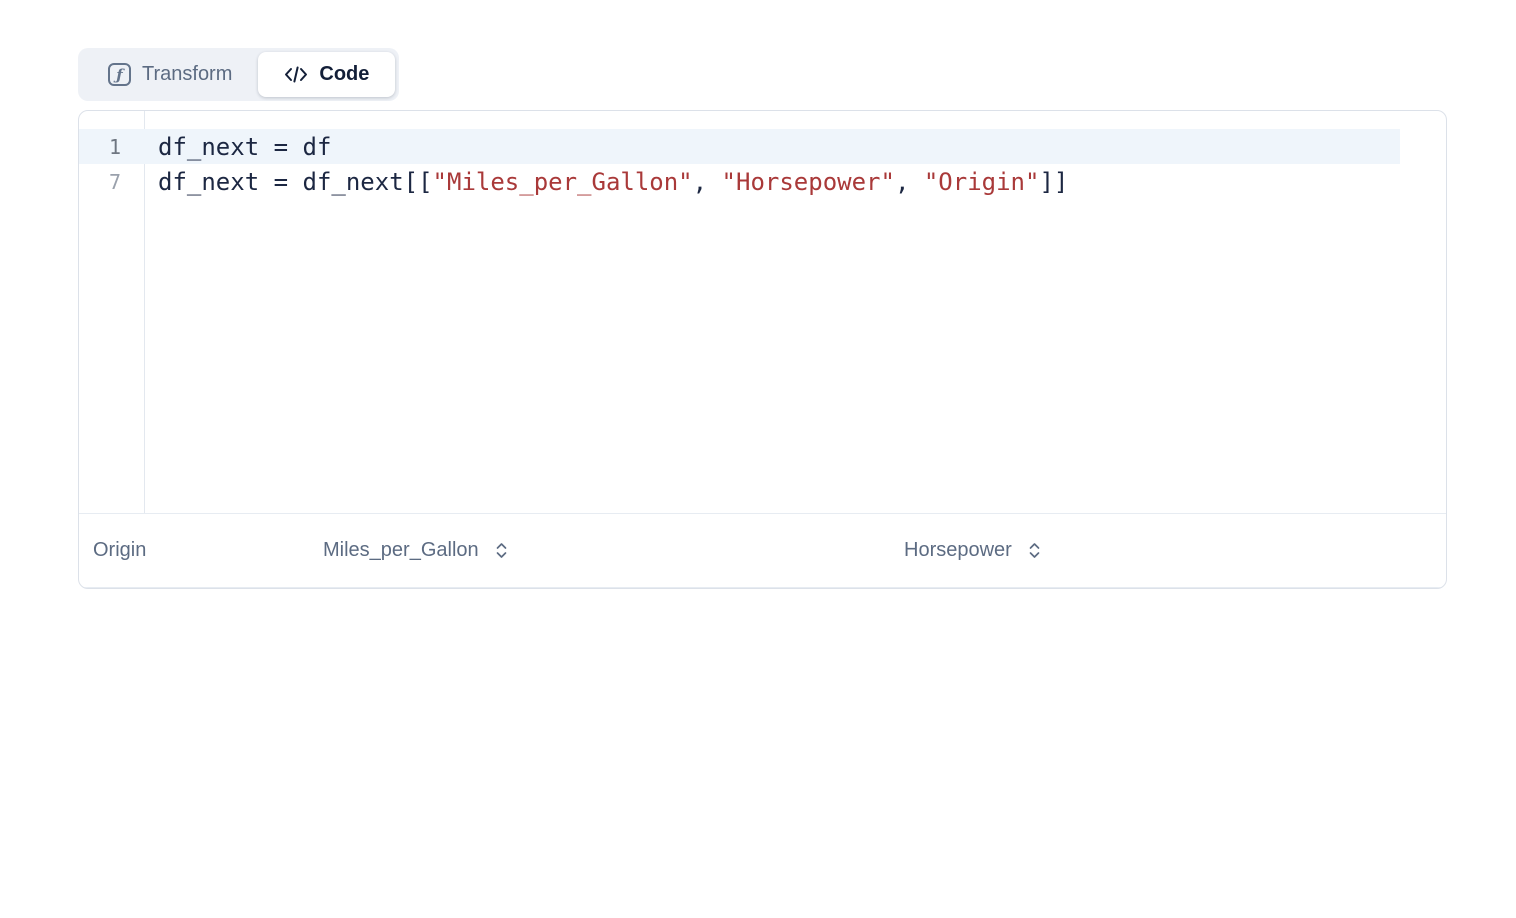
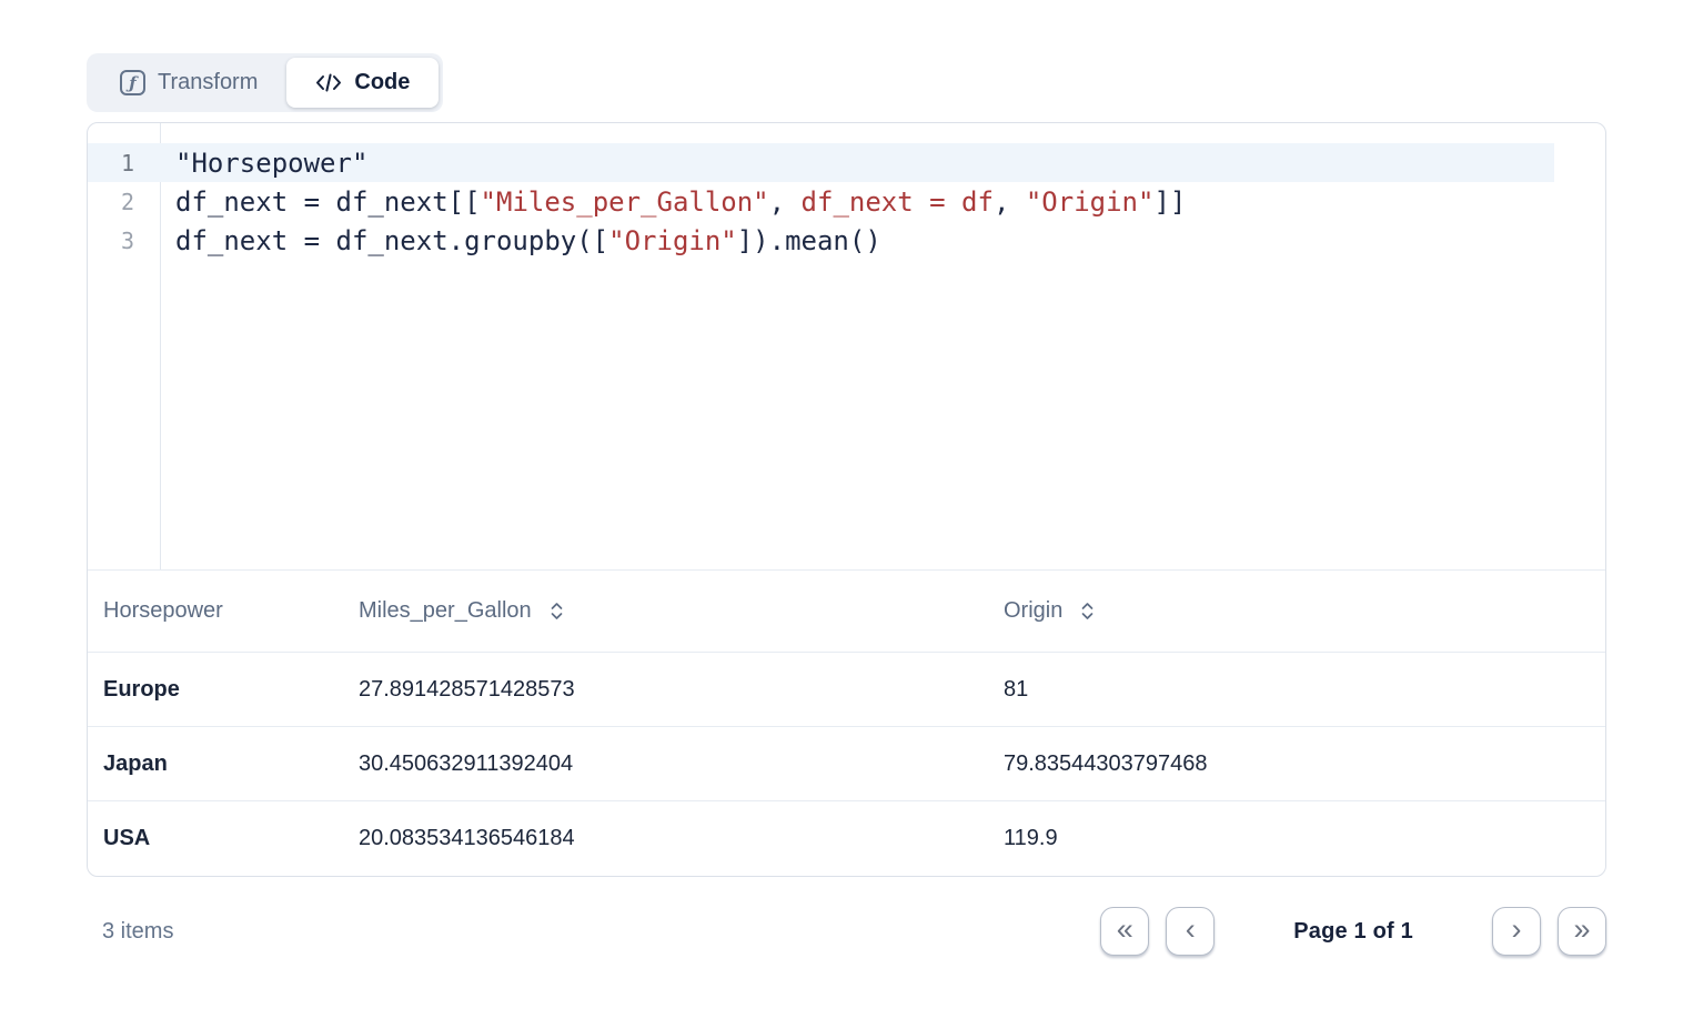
  ƒ
  Transform
  Code
  1
- df_next = df
+ "Horsepower"
- 7
+ 2
- df_next = df_next[["Miles_per_Gallon", "Horsepower", "Origin"]]
+ df_next = df_next[["Miles_per_Gallon", df_next = df, "Origin"]]
+ 3
+ df_next = df_next.groupby(["Origin"]).mean()
- Origin
+ Horsepower
  Miles_per_Gallon
- Horsepower
+ Origin
+ Europe
+ 27.891428571428573
+ 81
+ Japan
+ 30.450632911392404
+ 79.83544303797468
+ USA
+ 20.083534136546184
+ 119.9
+ 3 items
+ «
+ ‹
+ Page 1 of 1
+ ›
+ »
